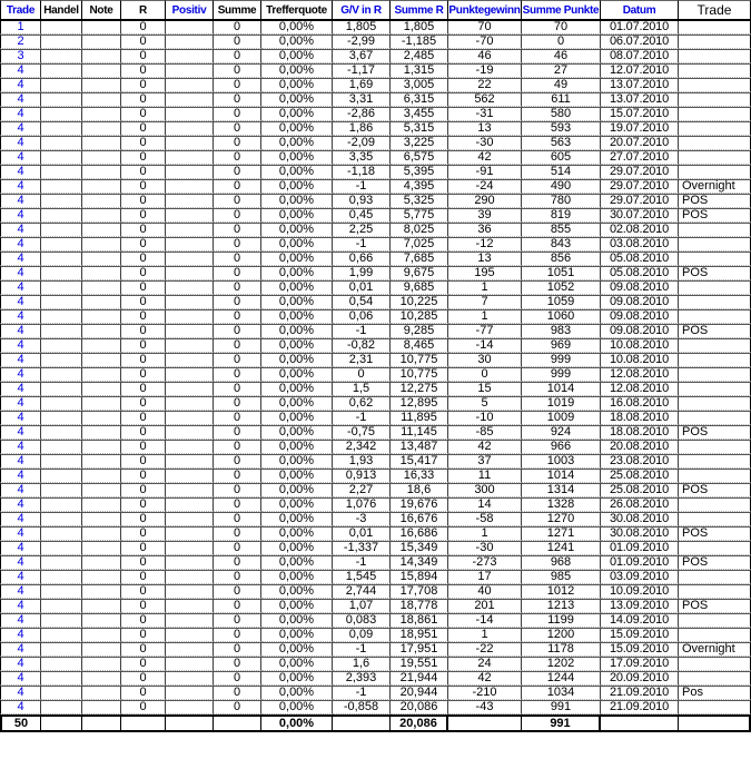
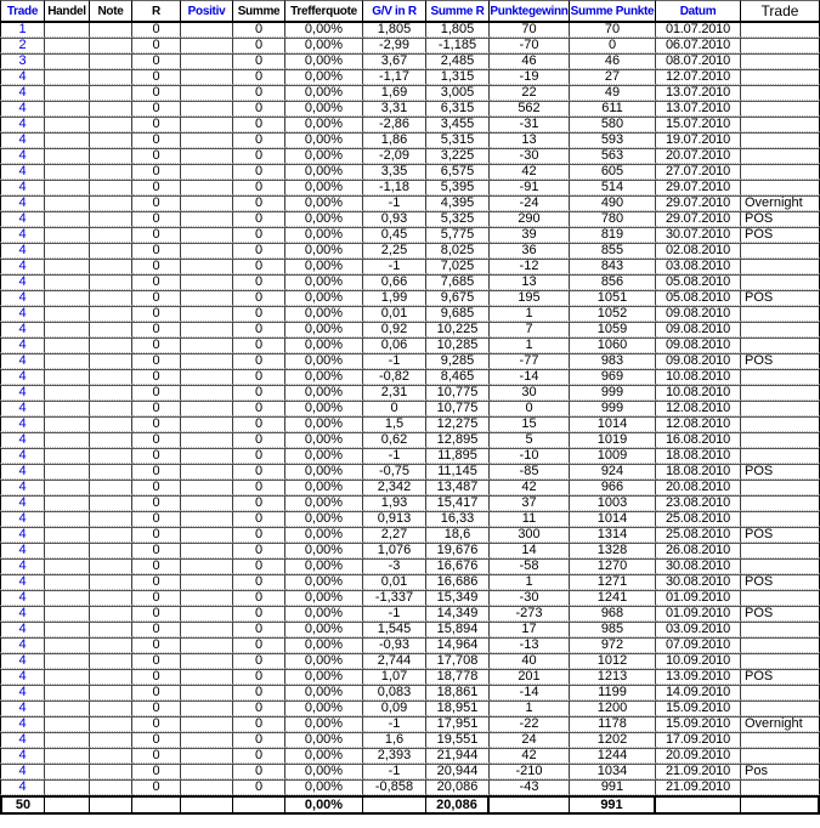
  Trade	Handel	Note	R	Positiv	Summe	Trefferquote	G/V in R	Summe R	Punktegewinn	Summe Punkte	Datum	Trade
  1			0		0	0,00%	1,805	1,805	70	70	01.07.2010
  2			0		0	0,00%	-2,99	-1,185	-70	0	06.07.2010
  3			0		0	0,00%	3,67	2,485	46	46	08.07.2010
  4			0		0	0,00%	-1,17	1,315	-19	27	12.07.2010
  4			0		0	0,00%	1,69	3,005	22	49	13.07.2010
  4			0		0	0,00%	3,31	6,315	562	611	13.07.2010
  4			0		0	0,00%	-2,86	3,455	-31	580	15.07.2010
  4			0		0	0,00%	1,86	5,315	13	593	19.07.2010
  4			0		0	0,00%	-2,09	3,225	-30	563	20.07.2010
  4			0		0	0,00%	3,35	6,575	42	605	27.07.2010
  4			0		0	0,00%	-1,18	5,395	-91	514	29.07.2010
  4			0		0	0,00%	-1	4,395	-24	490	29.07.2010	Overnight
  4			0		0	0,00%	0,93	5,325	290	780	29.07.2010	POS
  4			0		0	0,00%	0,45	5,775	39	819	30.07.2010	POS
  4			0		0	0,00%	2,25	8,025	36	855	02.08.2010
  4			0		0	0,00%	-1	7,025	-12	843	03.08.2010
  4			0		0	0,00%	0,66	7,685	13	856	05.08.2010
  4			0		0	0,00%	1,99	9,675	195	1051	05.08.2010	POS
  4			0		0	0,00%	0,01	9,685	1	1052	09.08.2010
- 4			0		0	0,00%	0,54	10,225	7	1059	09.08.2010
+ 4			0		0	0,00%	0,92	10,225	7	1059	09.08.2010
  4			0		0	0,00%	0,06	10,285	1	1060	09.08.2010
  4			0		0	0,00%	-1	9,285	-77	983	09.08.2010	POS
  4			0		0	0,00%	-0,82	8,465	-14	969	10.08.2010
  4			0		0	0,00%	2,31	10,775	30	999	10.08.2010
  4			0		0	0,00%	0	10,775	0	999	12.08.2010
  4			0		0	0,00%	1,5	12,275	15	1014	12.08.2010
  4			0		0	0,00%	0,62	12,895	5	1019	16.08.2010
  4			0		0	0,00%	-1	11,895	-10	1009	18.08.2010
  4			0		0	0,00%	-0,75	11,145	-85	924	18.08.2010	POS
  4			0		0	0,00%	2,342	13,487	42	966	20.08.2010
  4			0		0	0,00%	1,93	15,417	37	1003	23.08.2010
  4			0		0	0,00%	0,913	16,33	11	1014	25.08.2010
  4			0		0	0,00%	2,27	18,6	300	1314	25.08.2010	POS
  4			0		0	0,00%	1,076	19,676	14	1328	26.08.2010
  4			0		0	0,00%	-3	16,676	-58	1270	30.08.2010
  4			0		0	0,00%	0,01	16,686	1	1271	30.08.2010	POS
  4			0		0	0,00%	-1,337	15,349	-30	1241	01.09.2010
  4			0		0	0,00%	-1	14,349	-273	968	01.09.2010	POS
  4			0		0	0,00%	1,545	15,894	17	985	03.09.2010
+ 4			0		0	0,00%	-0,93	14,964	-13	972	07.09.2010
  4			0		0	0,00%	2,744	17,708	40	1012	10.09.2010
  4			0		0	0,00%	1,07	18,778	201	1213	13.09.2010	POS
  4			0		0	0,00%	0,083	18,861	-14	1199	14.09.2010
  4			0		0	0,00%	0,09	18,951	1	1200	15.09.2010
  4			0		0	0,00%	-1	17,951	-22	1178	15.09.2010	Overnight
  4			0		0	0,00%	1,6	19,551	24	1202	17.09.2010
  4			0		0	0,00%	2,393	21,944	42	1244	20.09.2010
  4			0		0	0,00%	-1	20,944	-210	1034	21.09.2010	Pos
  4			0		0	0,00%	-0,858	20,086	-43	991	21.09.2010
  50						0,00%		20,086		991
